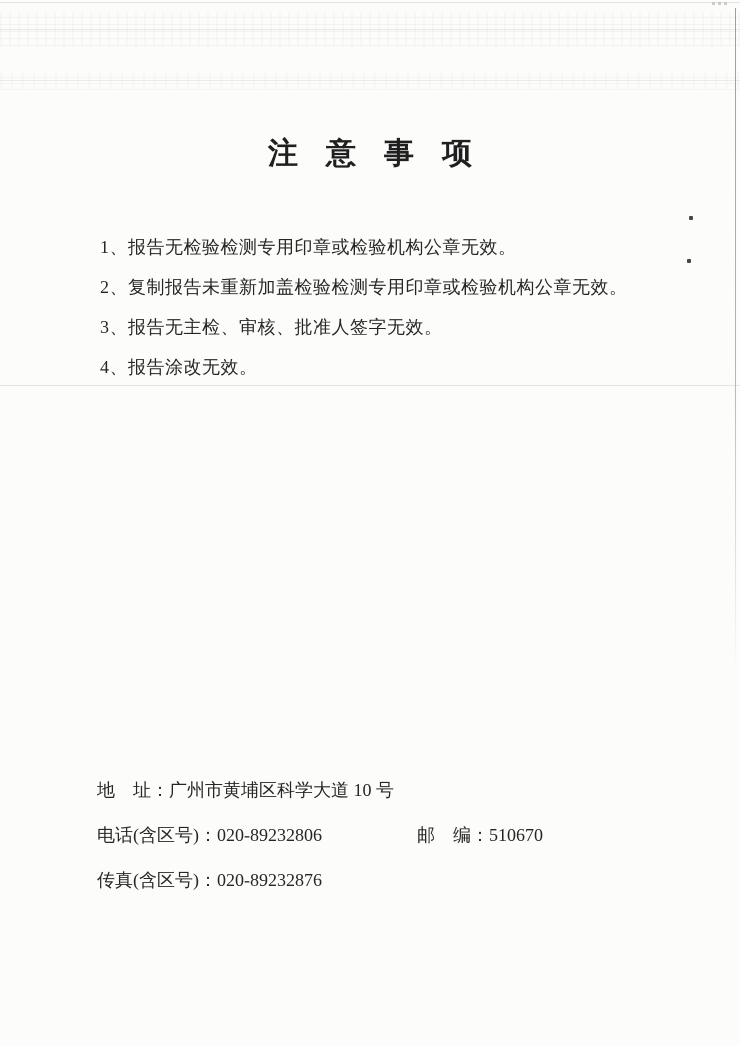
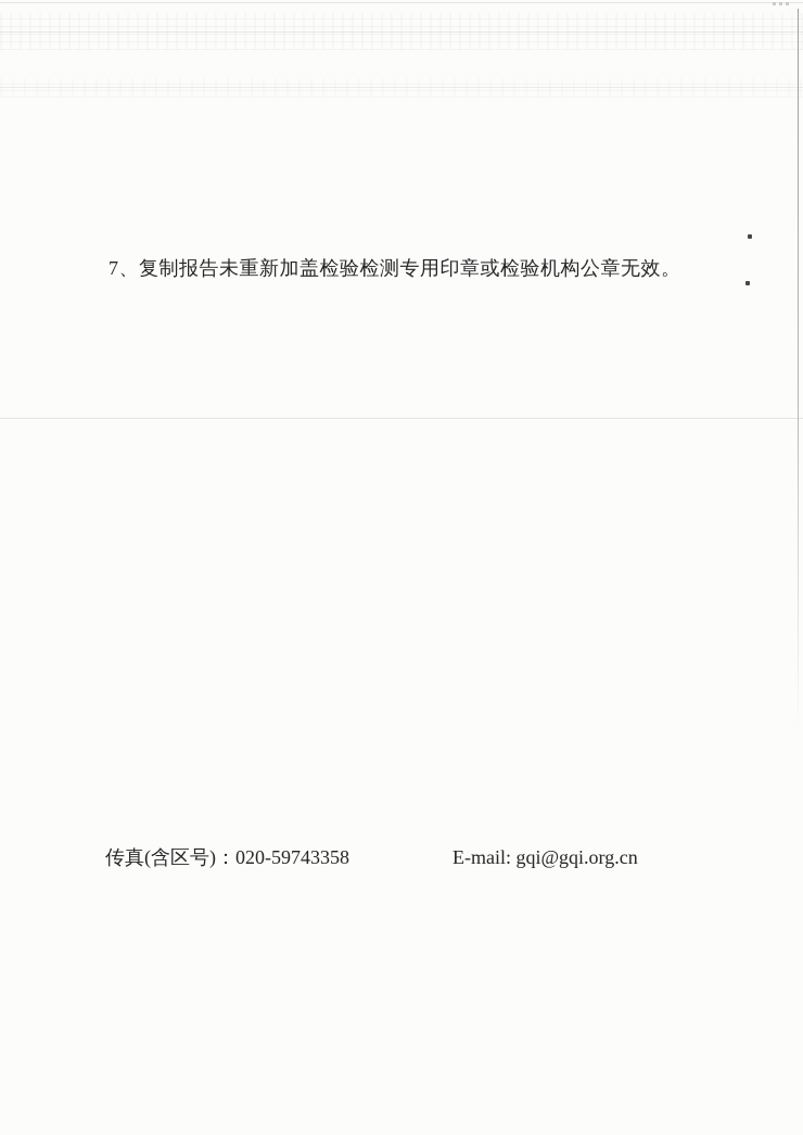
- 注意事项
- 1、报告无检验检测专用印章或检验机构公章无效。
- 2、复制报告未重新加盖检验检测专用印章或检验机构公章无效。
+ 7、复制报告未重新加盖检验检测专用印章或检验机构公章无效。
- 3、报告无主检、审核、批准人签字无效。
- 4、报告涂改无效。
- 地 址：广州市黄埔区科学大道 10 号
- 电话(含区号)：020-89232806
- 邮 编：510670
- 传真(含区号)：020-89232876
+ 传真(含区号)：020-59743358
+ E-mail: gqi@gqi.org.cn
